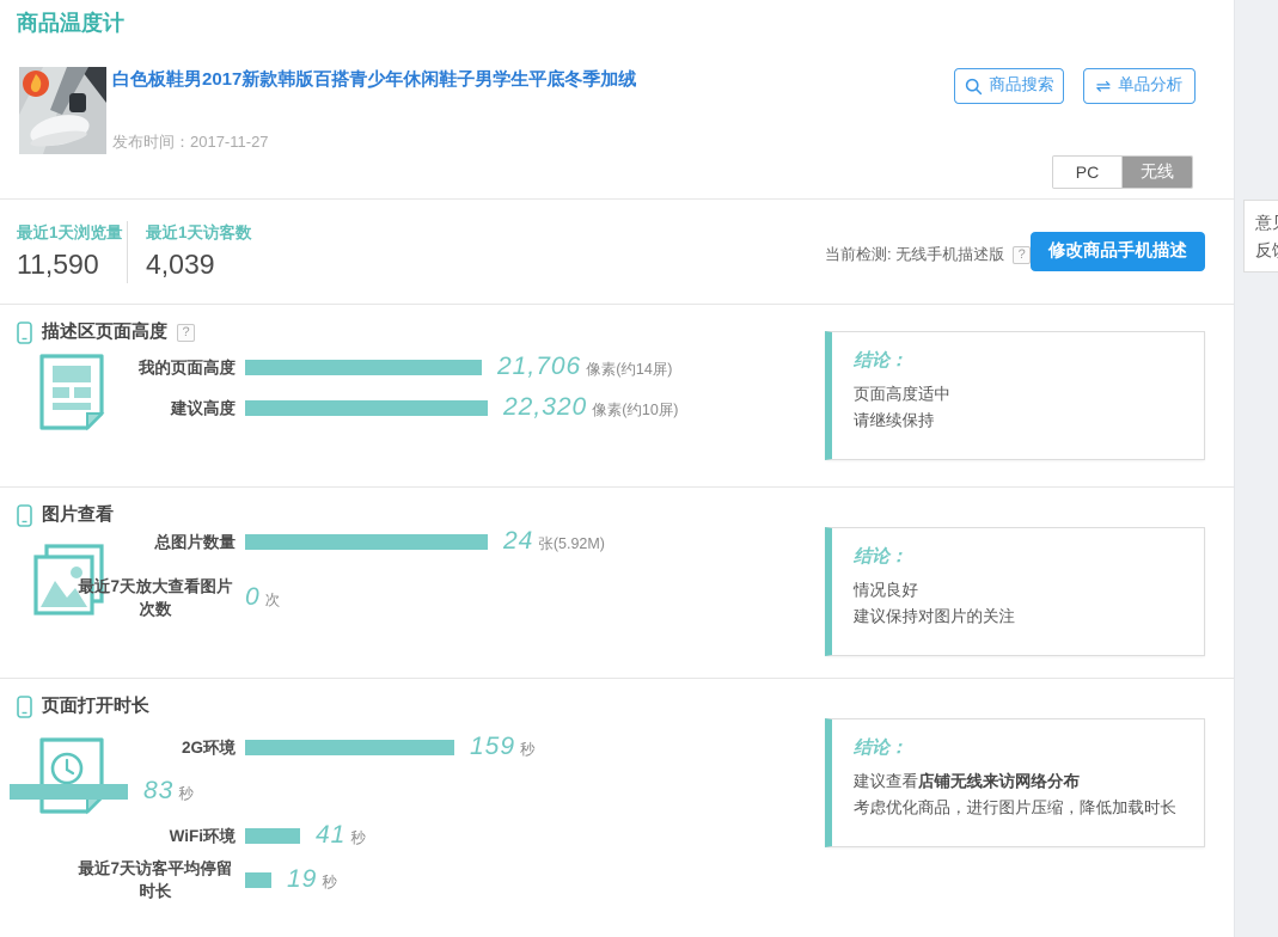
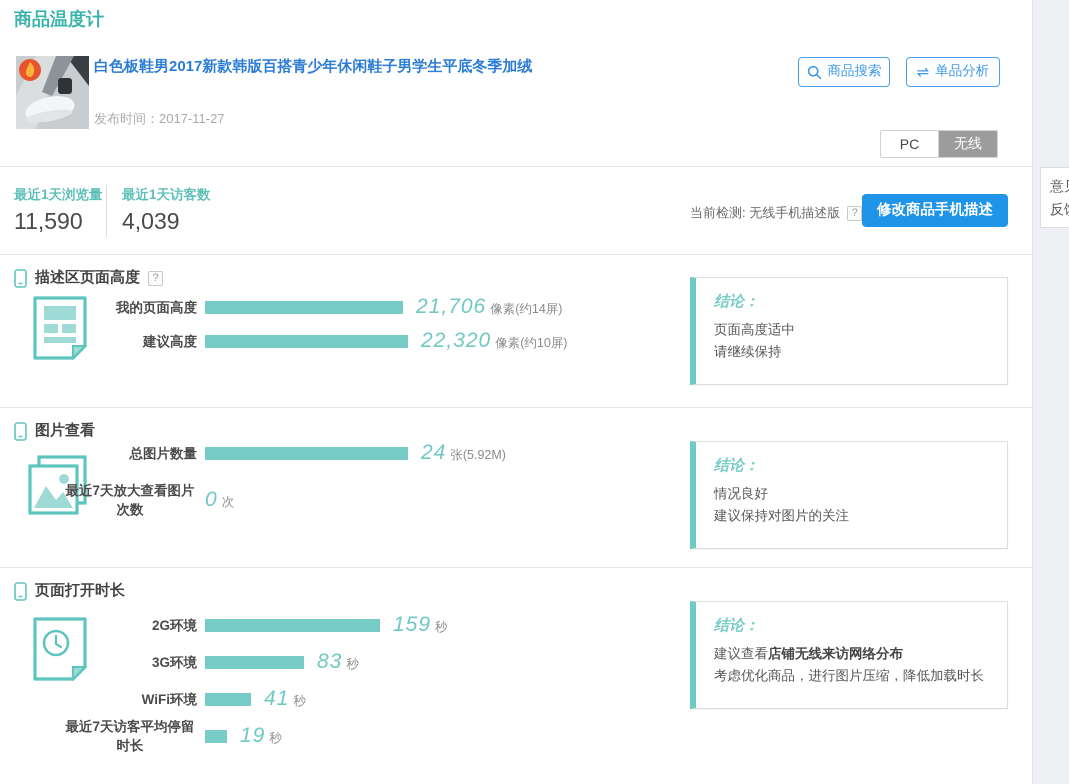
  商品温度计
  白色板鞋男2017新款韩版百搭青少年休闲鞋子男学生平底冬季加绒
  发布时间：2017-11-27
  商品搜索
  ⇌
  单品分析
  PC
  无线
  最近1天浏览量
  11,590
  最近1天访客数
  4,039
  当前检测: 无线手机描述版
  ?
  修改商品手机描述
  描述区页面高度
  ?
  我的页面高度
  21,706 像素(约14屏)
  建议高度
  22,320 像素(约10屏)
  结论：
  页面高度适中
  请继续保持
  图片查看
  总图片数量
  24 张(5.92M)
  最近7天放大查看图片次数
  0 次
  结论：
  情况良好
  建议保持对图片的关注
  页面打开时长
  2G环境
  159 秒
+ 3G环境
  83 秒
  WiFi环境
  41 秒
  最近7天访客平均停留时长
  19 秒
  结论：
  建议查看店铺无线来访网络分布
  考虑优化商品，进行图片压缩，降低加载时长
